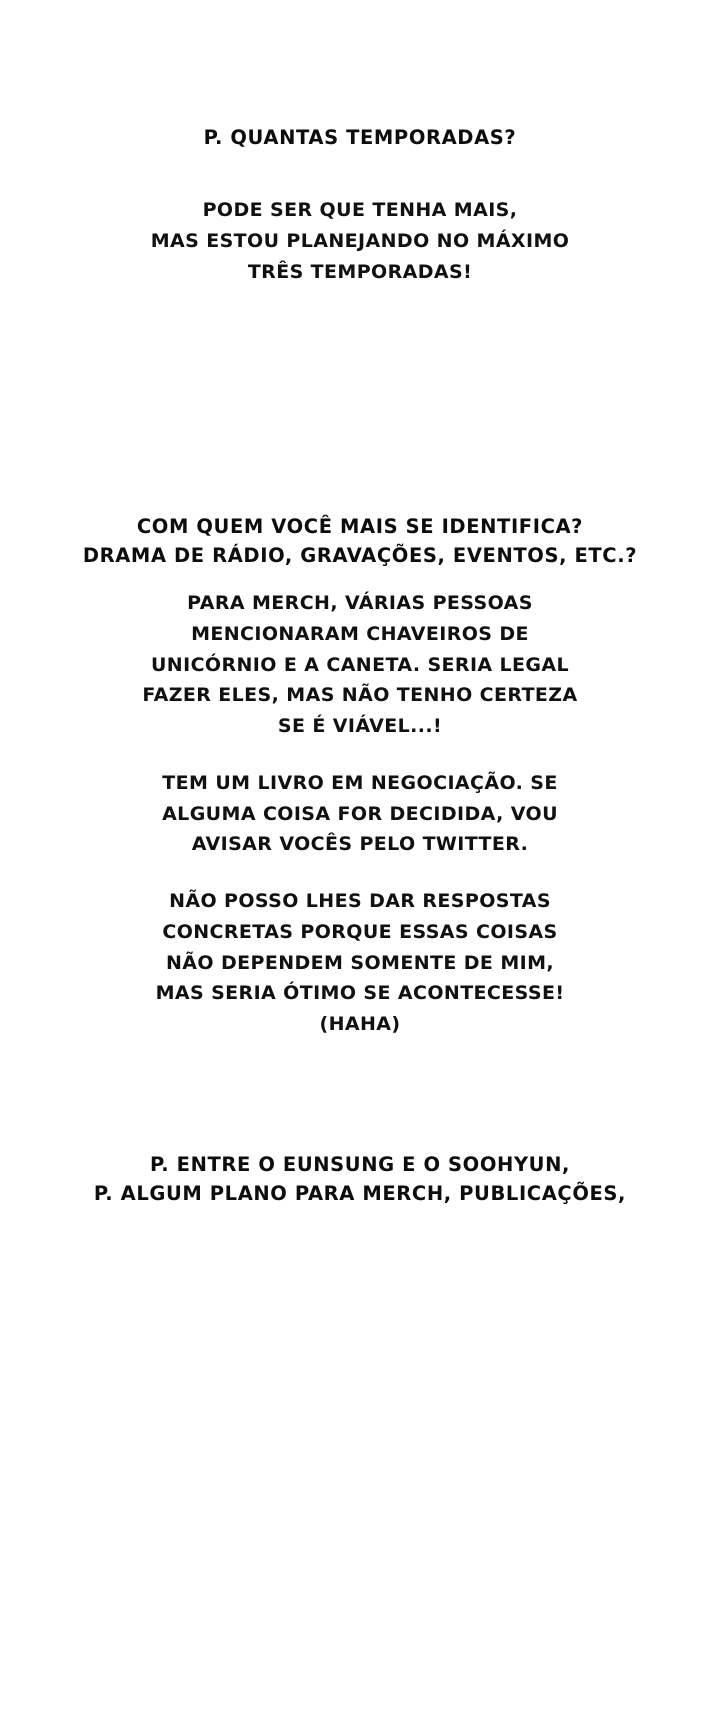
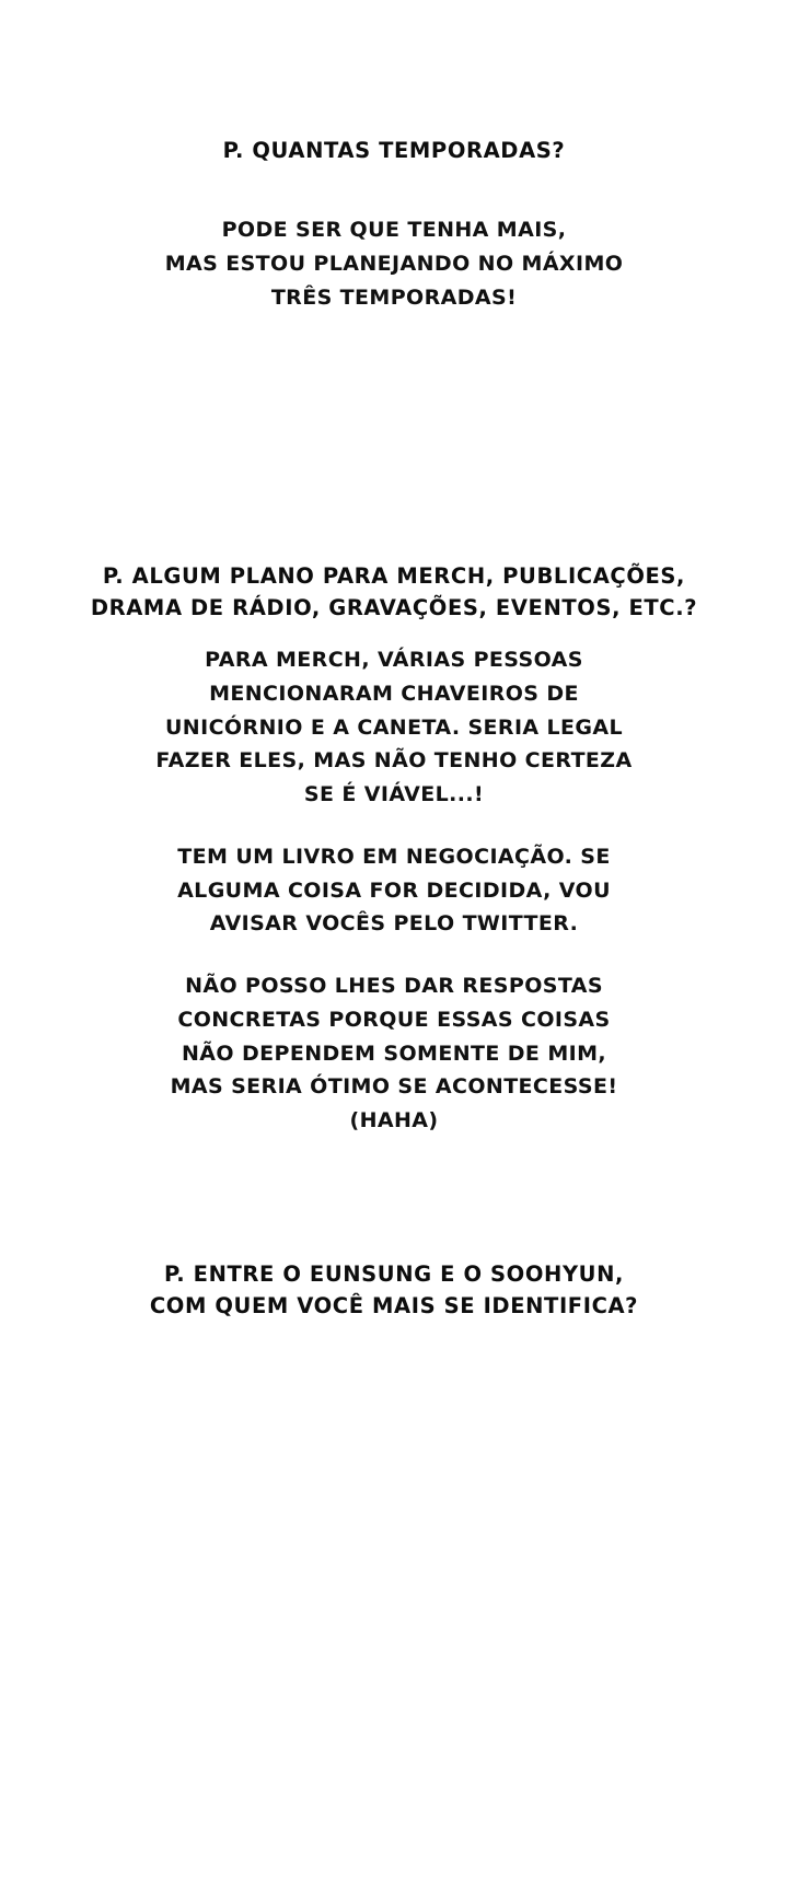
  P. QUANTAS TEMPORADAS?
  PODE SER QUE TENHA MAIS,
  MAS ESTOU PLANEJANDO NO MÁXIMO
  TRÊS TEMPORADAS!
- COM QUEM VOCÊ MAIS SE IDENTIFICA?
+ P. ALGUM PLANO PARA MERCH, PUBLICAÇÕES,
  DRAMA DE RÁDIO, GRAVAÇÕES, EVENTOS, ETC.?
  PARA MERCH, VÁRIAS PESSOAS
  MENCIONARAM CHAVEIROS DE
  UNICÓRNIO E A CANETA. SERIA LEGAL
  FAZER ELES, MAS NÃO TENHO CERTEZA
  SE É VIÁVEL...!
  TEM UM LIVRO EM NEGOCIAÇÃO. SE
  ALGUMA COISA FOR DECIDIDA, VOU
  AVISAR VOCÊS PELO TWITTER.
  NÃO POSSO LHES DAR RESPOSTAS
  CONCRETAS PORQUE ESSAS COISAS
  NÃO DEPENDEM SOMENTE DE MIM,
  MAS SERIA ÓTIMO SE ACONTECESSE!
  (HAHA)
  P. ENTRE O EUNSUNG E O SOOHYUN,
- P. ALGUM PLANO PARA MERCH, PUBLICAÇÕES,
+ COM QUEM VOCÊ MAIS SE IDENTIFICA?
